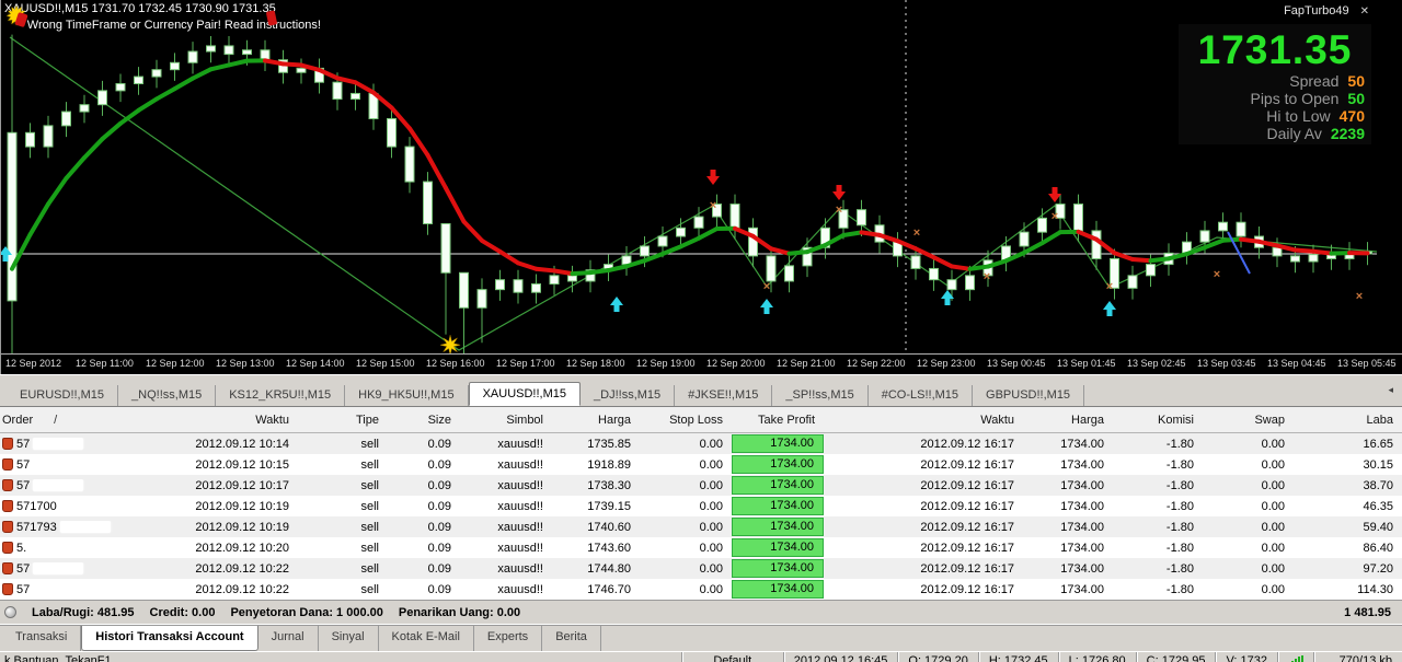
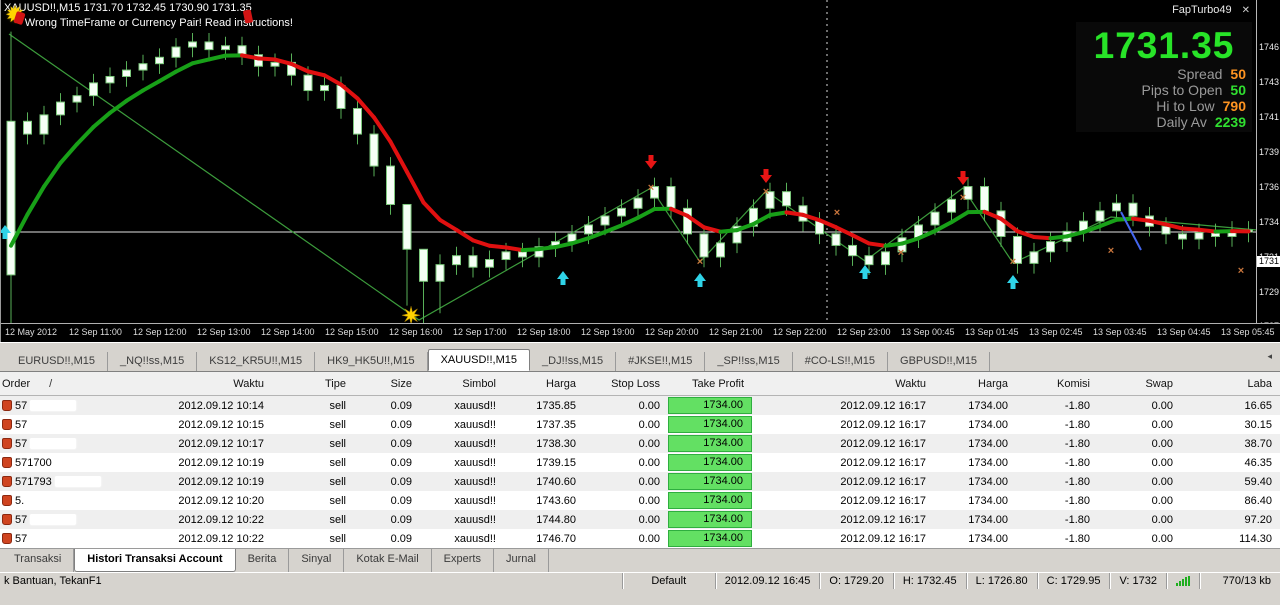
  ×
  ×
  ×
  ×
  ×
  ×
  ×
  ×
  ×
  ✷
  XAUUSD!!,M15 1731.70 1732.45 1730.90 1731.35
  Wrong TimeFrame or Currency Pair! Read intructions!
  FapTurbo49
  ✕
  1731.35
  Spread
  50
  Pips to Open
  50
  Hi to Low
- 470
+ 790
  Daily Av
  2239
+ 1746
+ 1743
+ 1741
+ 1739
+ 1736
+ 1734
+ 1729
+ 1731
- 12 Sep 2012
+ 12 May 2012
  12 Sep 11:00
  12 Sep 12:00
  12 Sep 13:00
  12 Sep 14:00
  12 Sep 15:00
  12 Sep 16:00
  12 Sep 17:00
  12 Sep 18:00
  12 Sep 19:00
  12 Sep 20:00
  12 Sep 21:00
  12 Sep 22:00
  12 Sep 23:00
  13 Sep 00:45
  13 Sep 01:45
  13 Sep 02:45
  13 Sep 03:45
  13 Sep 04:45
  13 Sep 05:45
  EURUSD!!,M15
  _NQ!!ss,M15
  KS12_KR5U!!,M15
  HK9_HK5U!!,M15
  XAUUSD!!,M15
  _DJ!!ss,M15
  #JKSE!!,M15
  _SP!!ss,M15
  #CO-LS!!,M15
  GBPUSD!!,M15
  ◂
  Order
  /
  Waktu
  Tipe
  Size
  Simbol
  Harga
  Stop Loss
  Take Profit
  Waktu
  Harga
  Komisi
  Swap
  Laba
  57
  2012.09.12 10:14
  sell
  0.09
  xauusd!!
  1735.85
  0.00
  1734.00
  2012.09.12 16:17
  1734.00
  -1.80
  0.00
  16.65
  57
  2012.09.12 10:15
  sell
  0.09
  xauusd!!
- 1918.89
+ 1737.35
  0.00
  1734.00
  2012.09.12 16:17
  1734.00
  -1.80
  0.00
  30.15
  57
  2012.09.12 10:17
  sell
  0.09
  xauusd!!
  1738.30
  0.00
  1734.00
  2012.09.12 16:17
  1734.00
  -1.80
  0.00
  38.70
  571700
  2012.09.12 10:19
  sell
  0.09
  xauusd!!
  1739.15
  0.00
  1734.00
  2012.09.12 16:17
  1734.00
  -1.80
  0.00
  46.35
  571793
  2012.09.12 10:19
  sell
  0.09
  xauusd!!
  1740.60
  0.00
  1734.00
  2012.09.12 16:17
  1734.00
  -1.80
  0.00
  59.40
  5.
  2012.09.12 10:20
  sell
  0.09
  xauusd!!
  1743.60
  0.00
  1734.00
  2012.09.12 16:17
  1734.00
  -1.80
  0.00
  86.40
  57
  2012.09.12 10:22
  sell
  0.09
  xauusd!!
  1744.80
  0.00
  1734.00
  2012.09.12 16:17
  1734.00
  -1.80
  0.00
  97.20
  57
  2012.09.12 10:22
  sell
  0.09
  xauusd!!
  1746.70
  0.00
  1734.00
  2012.09.12 16:17
  1734.00
  -1.80
  0.00
  114.30
- Laba/Rugi: 481.95
- Credit: 0.00
- Penyetoran Dana: 1 000.00
- Penarikan Uang: 0.00
- 1 481.95
  Transaksi
  Histori Transaksi Account
- Jurnal
+ Berita
  Sinyal
  Kotak E-Mail
  Experts
- Berita
+ Jurnal
  k Bantuan, TekanF1
  Default
  2012.09.12 16:45
  O: 1729.20
  H: 1732.45
  L: 1726.80
  C: 1729.95
  V: 1732
  770/13 kb
